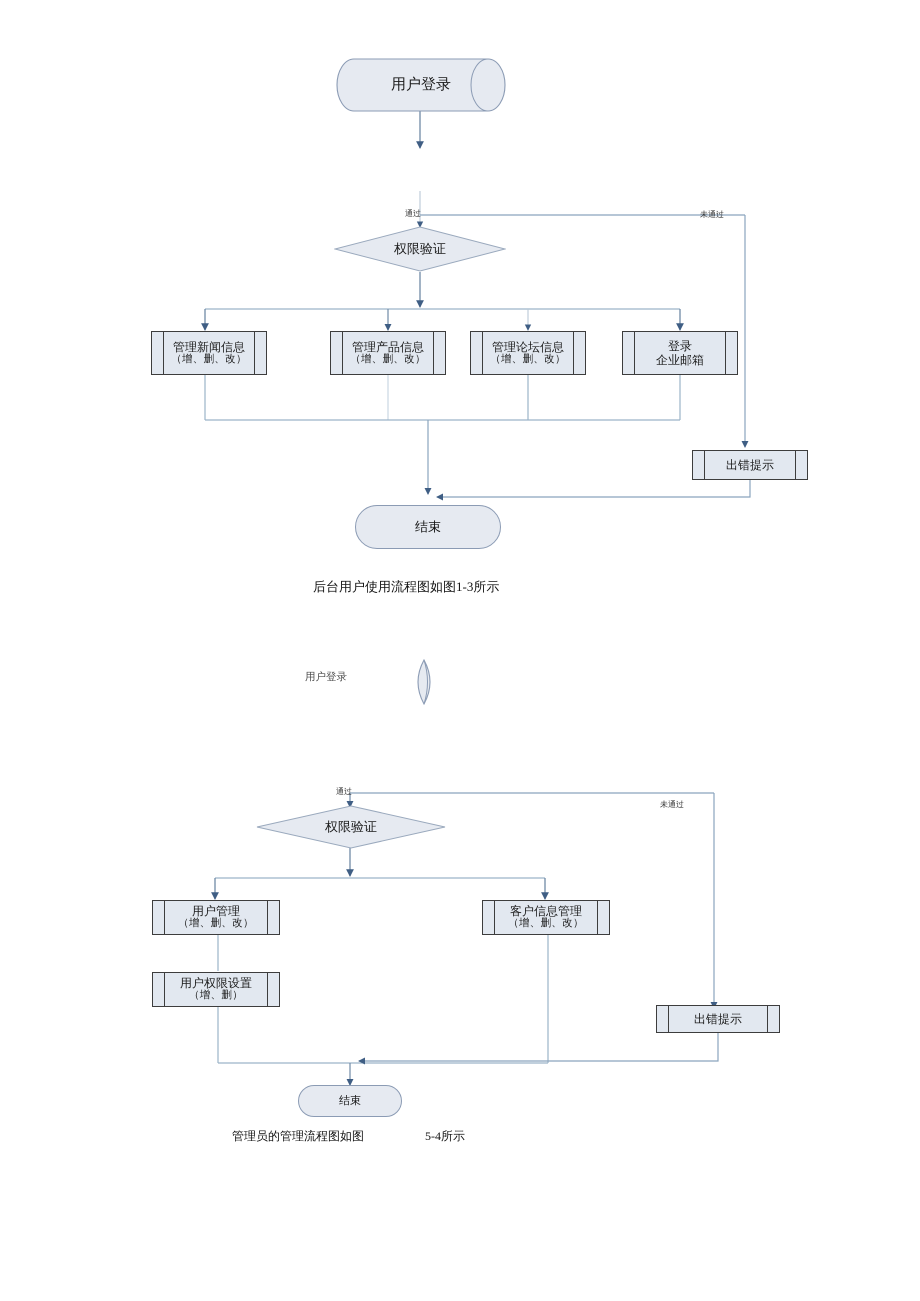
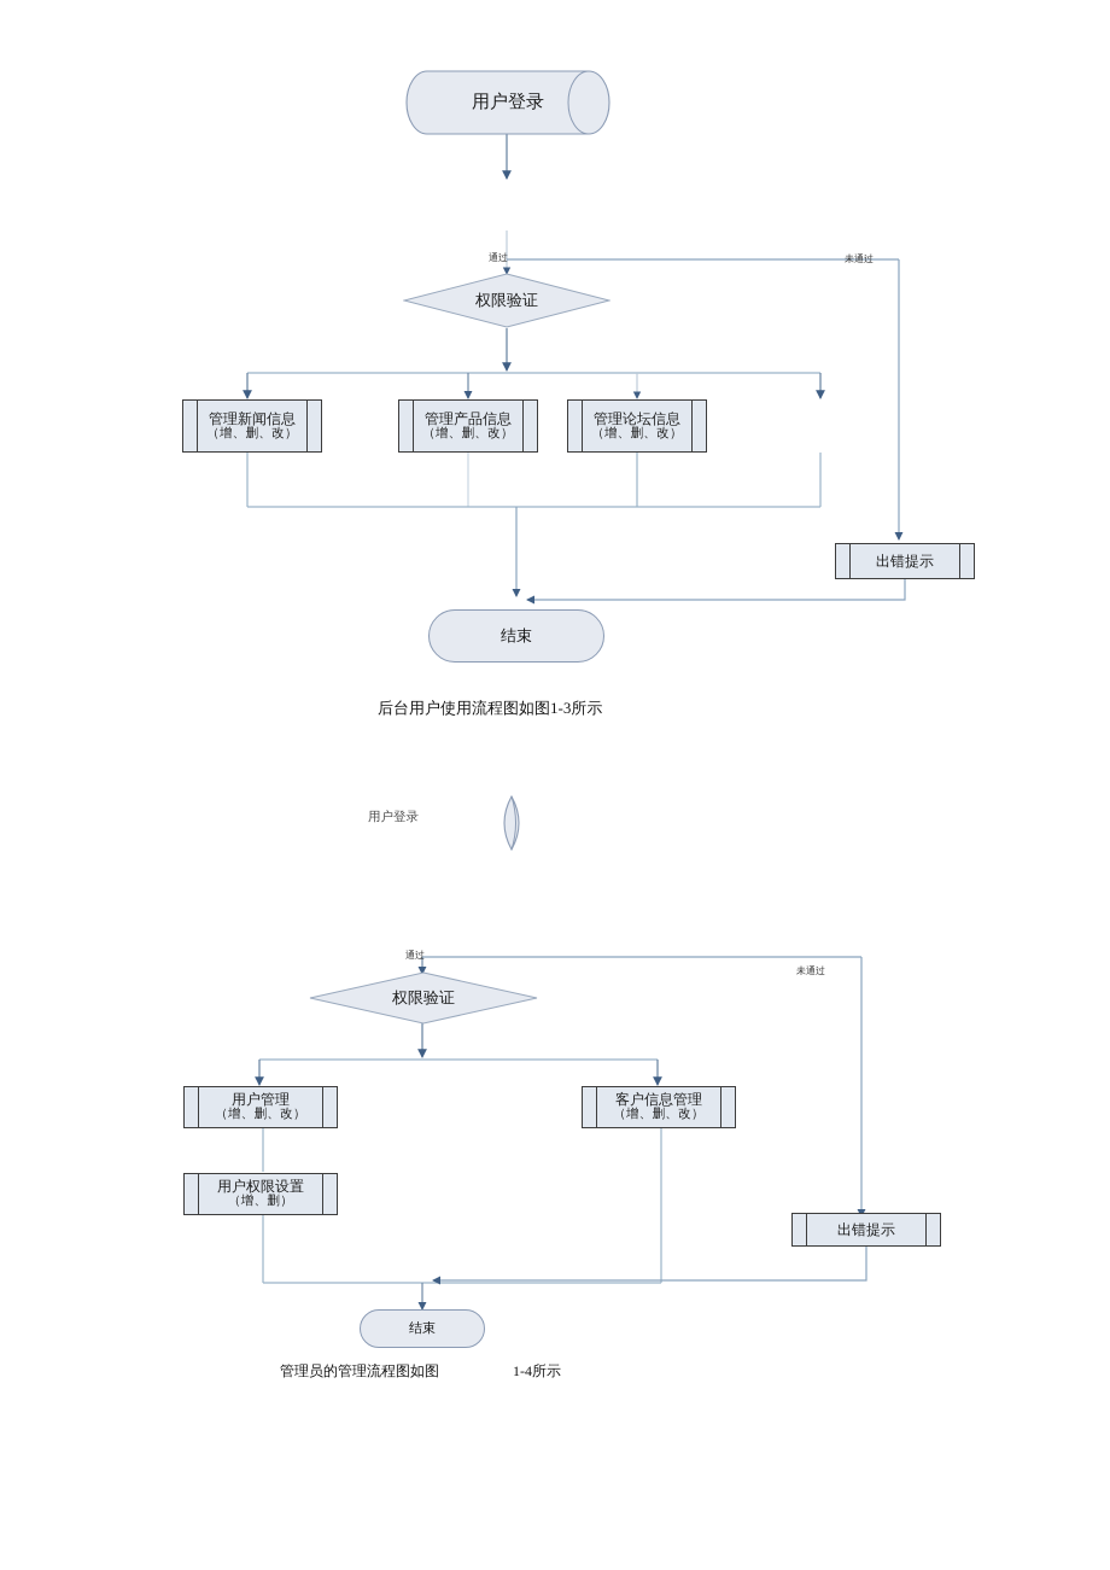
  用户登录
  权限验证
  通过
  未通过
  管理新闻信息
  （增、删、改）
  管理产品信息
  （增、删、改）
  管理论坛信息
  （增、删、改）
- 登录
- 企业邮箱
  出错提示
  结束
  后台用户使用流程图如图1-3所示
  用户登录
  权限验证
  通过
  未通过
  用户管理
  （增、删、改）
  用户权限设置
  （增、删）
  客户信息管理
  （增、删、改）
  出错提示
  结束
  管理员的管理流程图如图
- 5-4所示
+ 1-4所示
